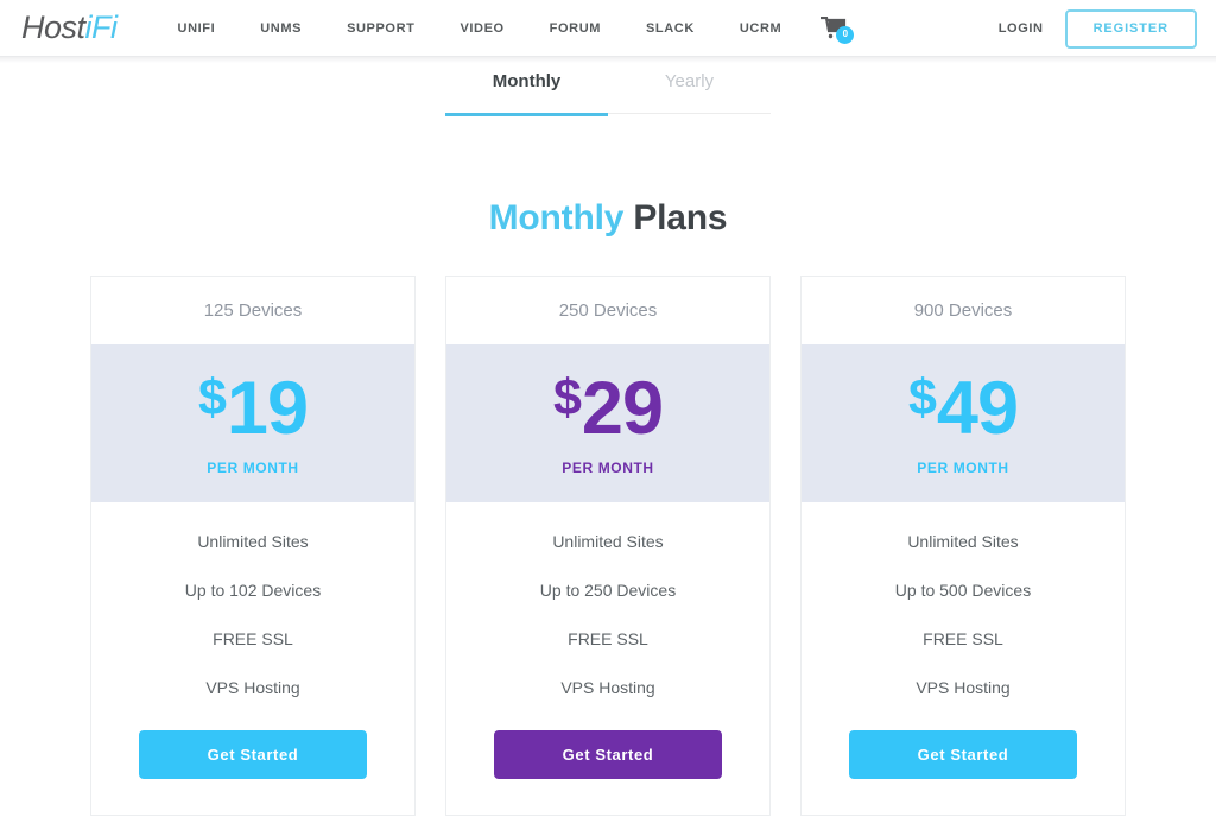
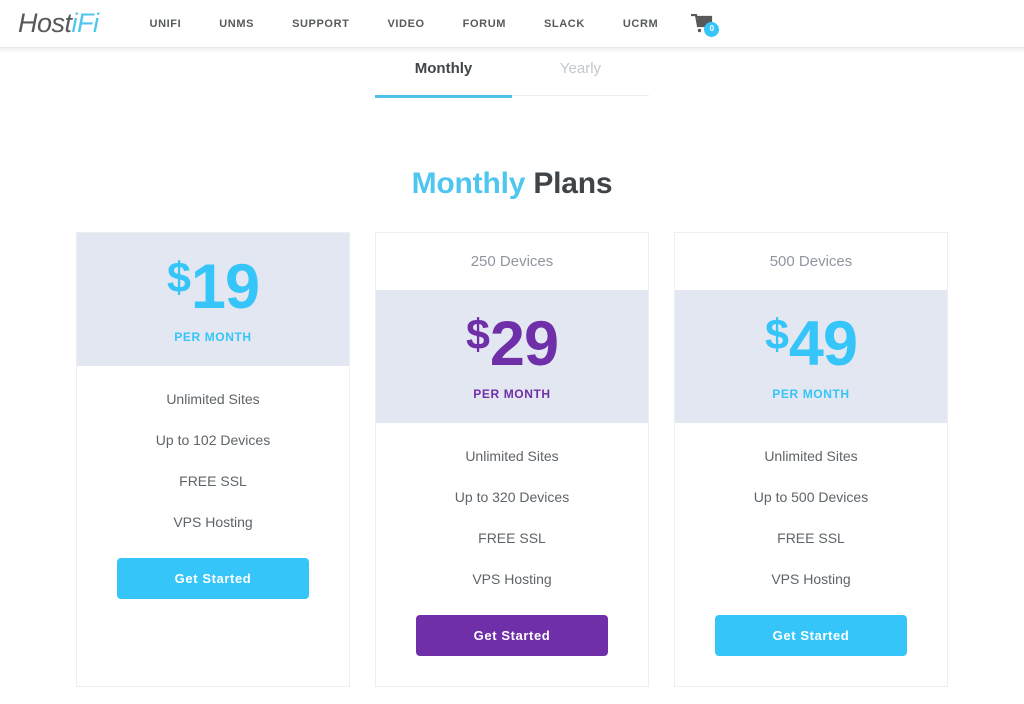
  HostiFi
  UNIFI
  UNMS
  SUPPORT
  VIDEO
  FORUM
  SLACK
  UCRM
  0
- LOGIN
- REGISTER
  Monthly
  Yearly
  Monthly Plans
- 125 Devices
  $
  19
  PER MONTH
  Unlimited Sites
  Up to 102 Devices
  FREE SSL
  VPS Hosting
  Get Started
  250 Devices
  $
  29
  PER MONTH
  Unlimited Sites
- Up to 250 Devices
+ Up to 320 Devices
  FREE SSL
  VPS Hosting
  Get Started
- 900 Devices
+ 500 Devices
  $
  49
  PER MONTH
  Unlimited Sites
  Up to 500 Devices
  FREE SSL
  VPS Hosting
  Get Started
